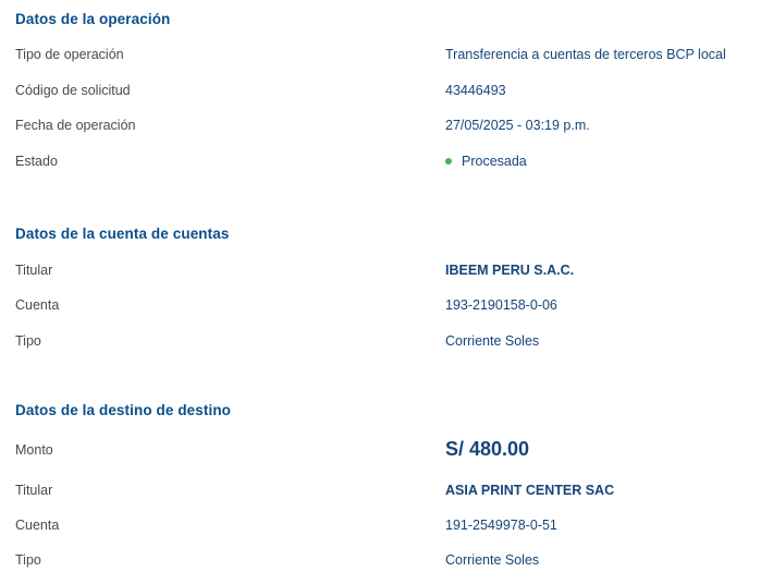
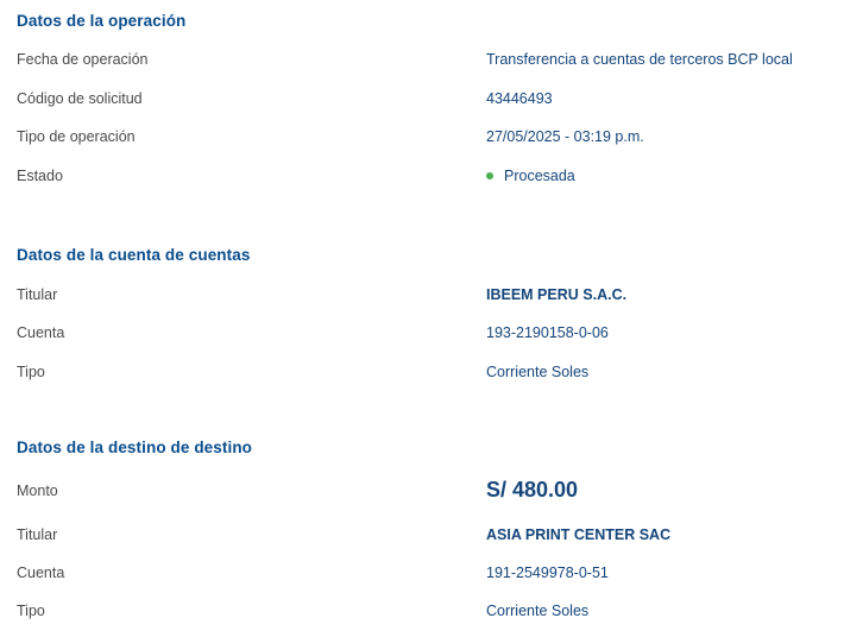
  Datos de la operación
- Tipo de operación
+ Fecha de operación
  Transferencia a cuentas de terceros BCP local
  Código de solicitud
  43446493
- Fecha de operación
+ Tipo de operación
  27/05/2025 - 03:19 p.m.
  Estado
  Procesada
  Datos de la cuenta de cuentas
  Titular
  IBEEM PERU S.A.C.
  Cuenta
  193-2190158-0-06
  Tipo
  Corriente Soles
  Datos de la destino de destino
  Monto
  S/ 480.00
  Titular
  ASIA PRINT CENTER SAC
  Cuenta
  191-2549978-0-51
  Tipo
  Corriente Soles
